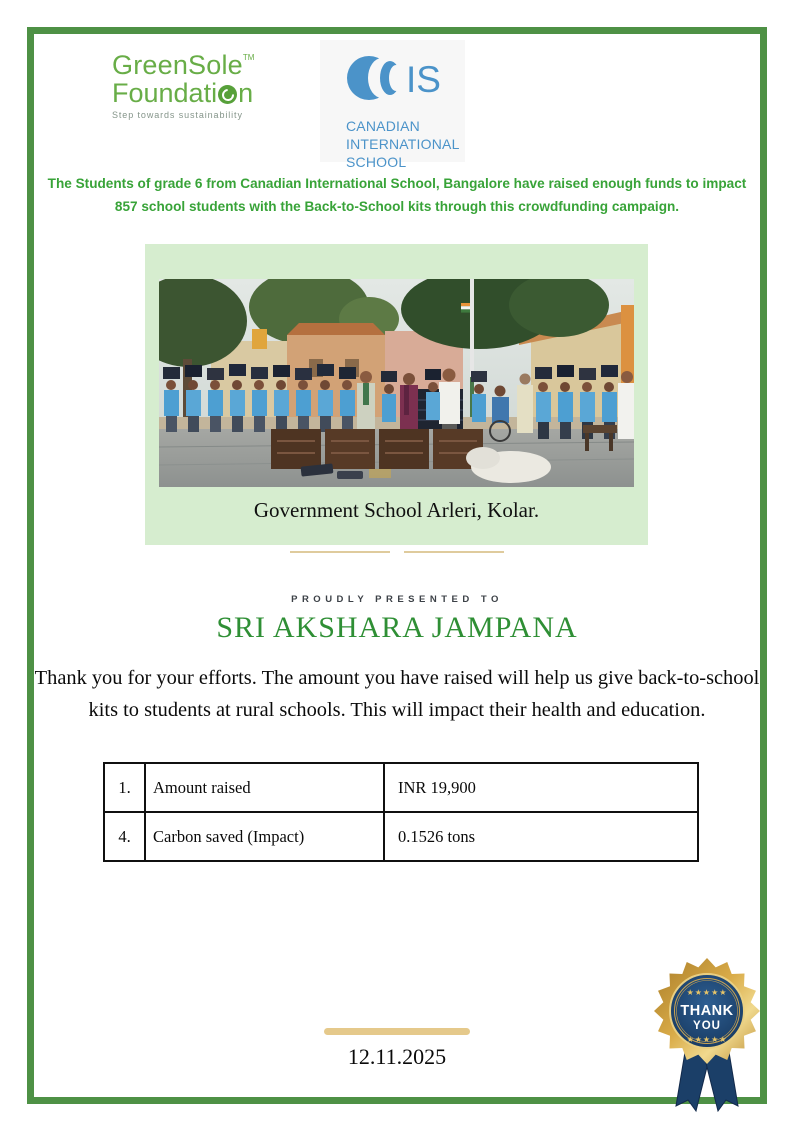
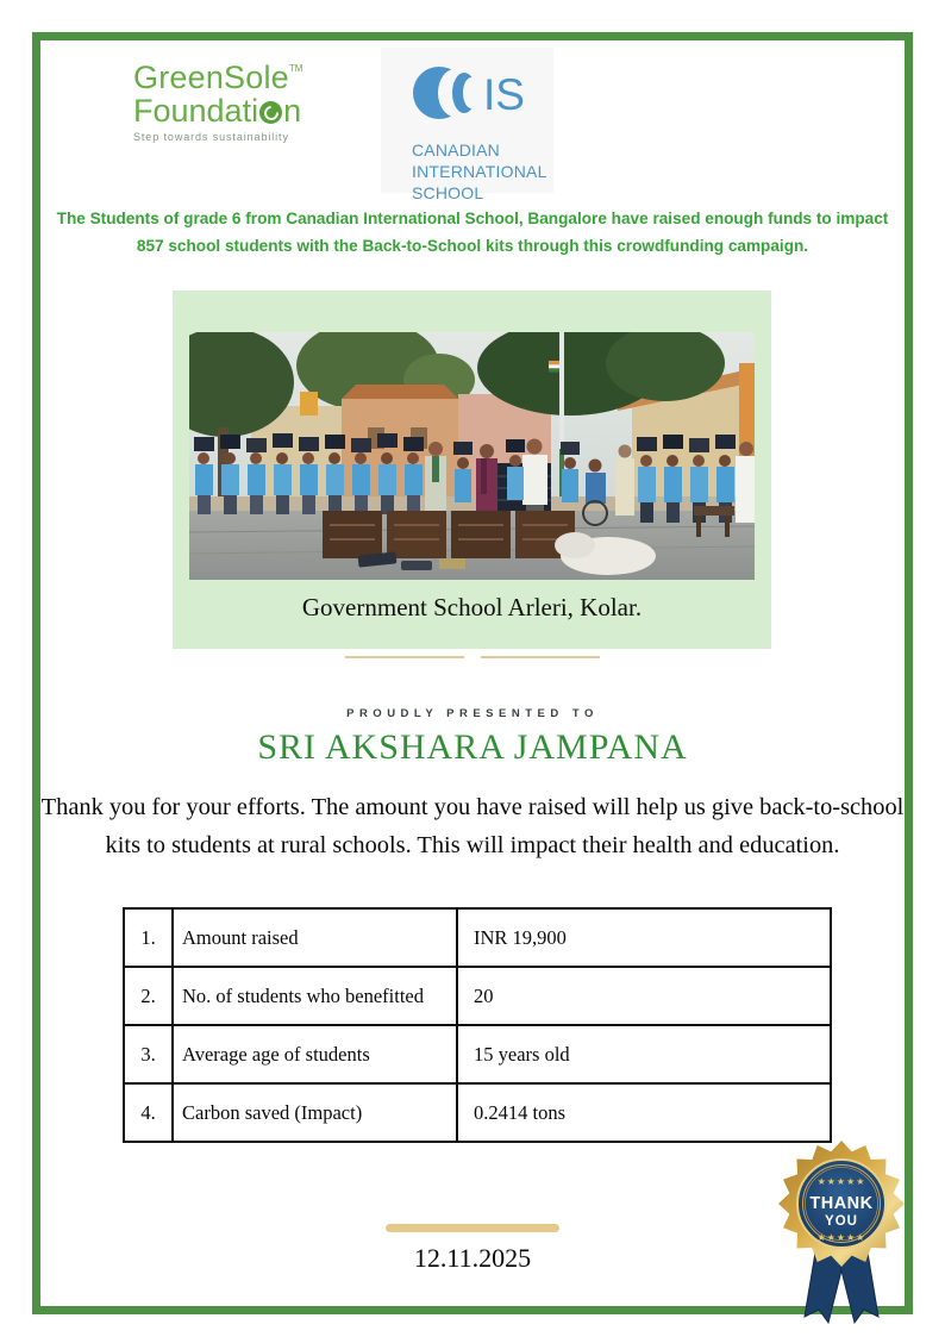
  GreenSoleTM
  Foundati
  n
  Step towards sustainability
  IS
  CANADIAN
  INTERNATIONAL
  SCHOOL
  The Students of grade 6 from Canadian International School, Bangalore have raised enough funds to impact 857 school students with the Back-to-School kits through this crowdfunding campaign.
  Government School Arleri, Kolar.
  PROUDLY PRESENTED TO
  SRI AKSHARA JAMPANA
  Thank you for your efforts. The amount you have raised will help us give back-to-school kits to students at rural schools. This will impact their health and education.
  1.	Amount raised	INR 19,900
+ 2.	No. of students who benefitted	20
+ 3.	Average age of students	15 years old
- 4.	Carbon saved (Impact)	0.1526 tons
+ 4.	Carbon saved (Impact)	0.2414 tons
  12.11.2025
  ★★★★★
  THANK
  YOU
  ★★★★★
